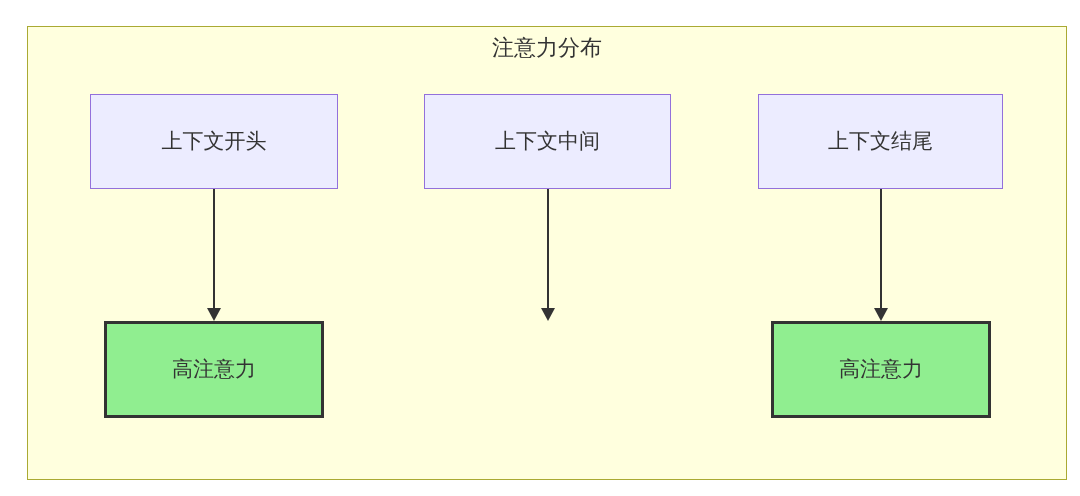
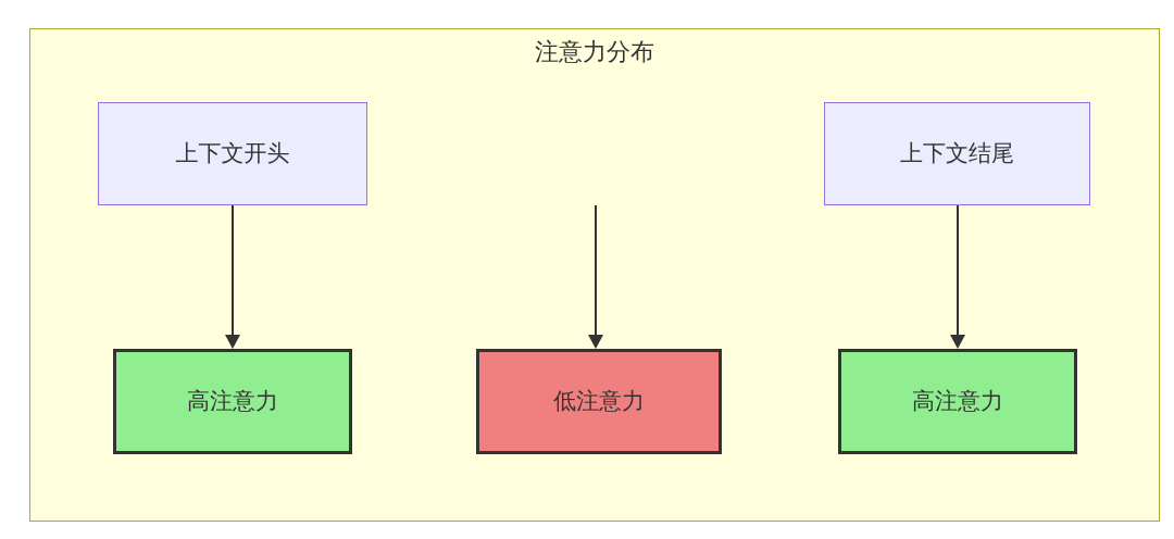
  注意力分布
  上下文开头
- 上下文中间
  上下文结尾
  高注意力
+ 低注意力
  高注意力
